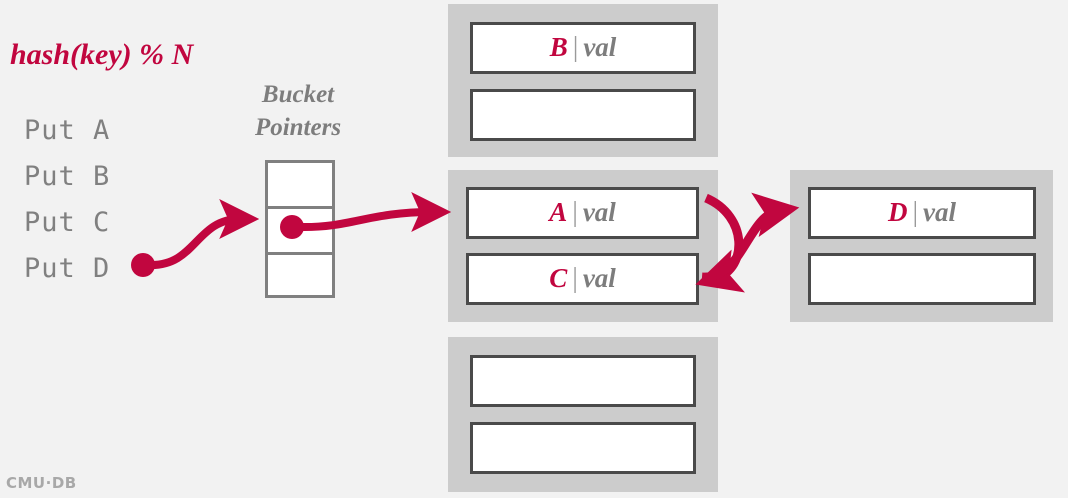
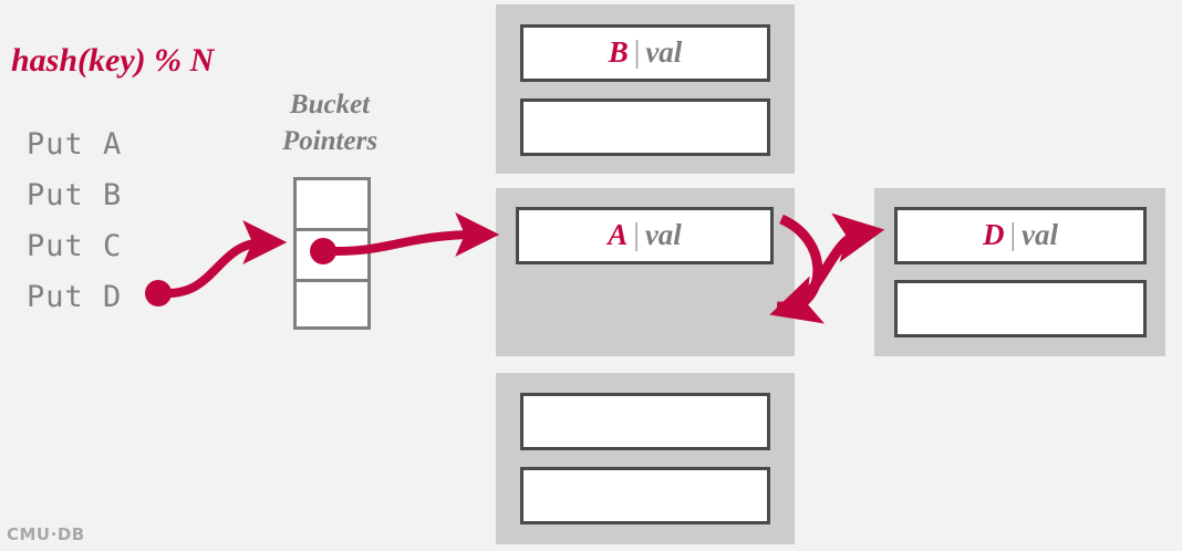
  hash(key) % N
  Put A
  Put B
  Put C
  Put D
  Bucket
  Pointers
  B | val
  A | val
- C | val
  D | val
  CMU·DB
